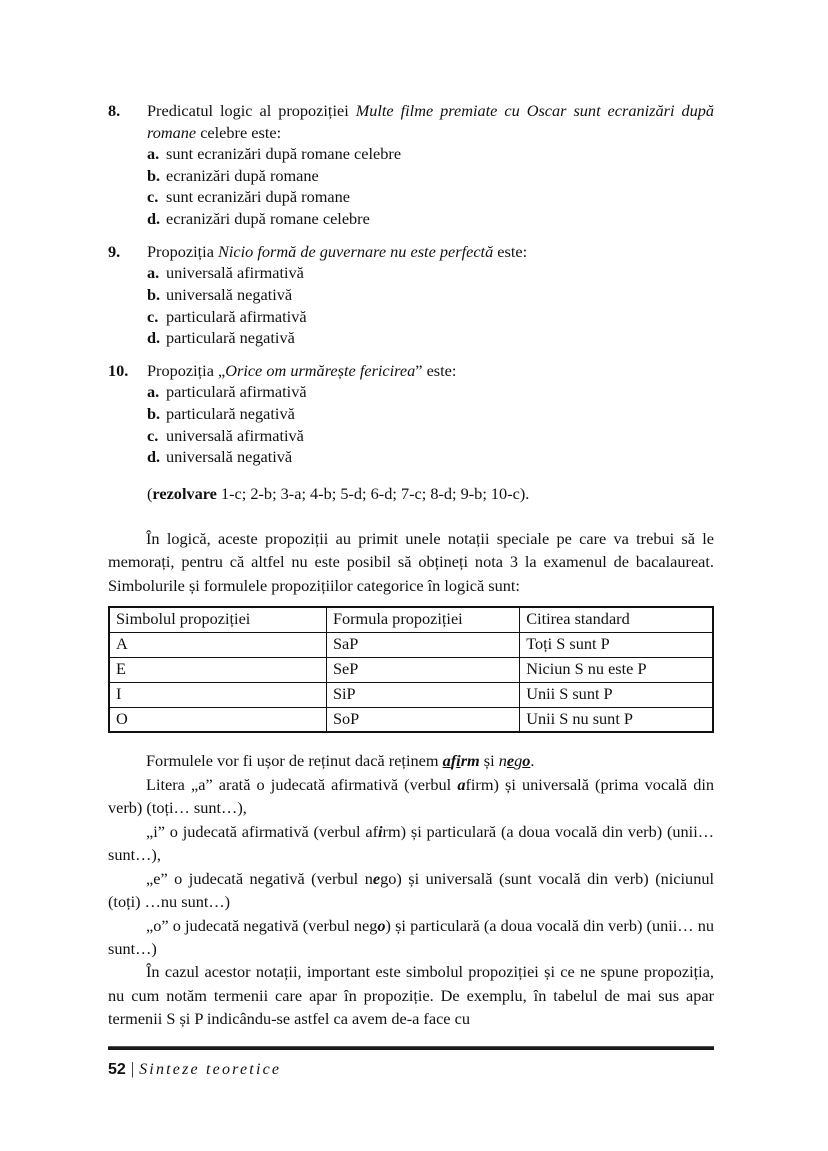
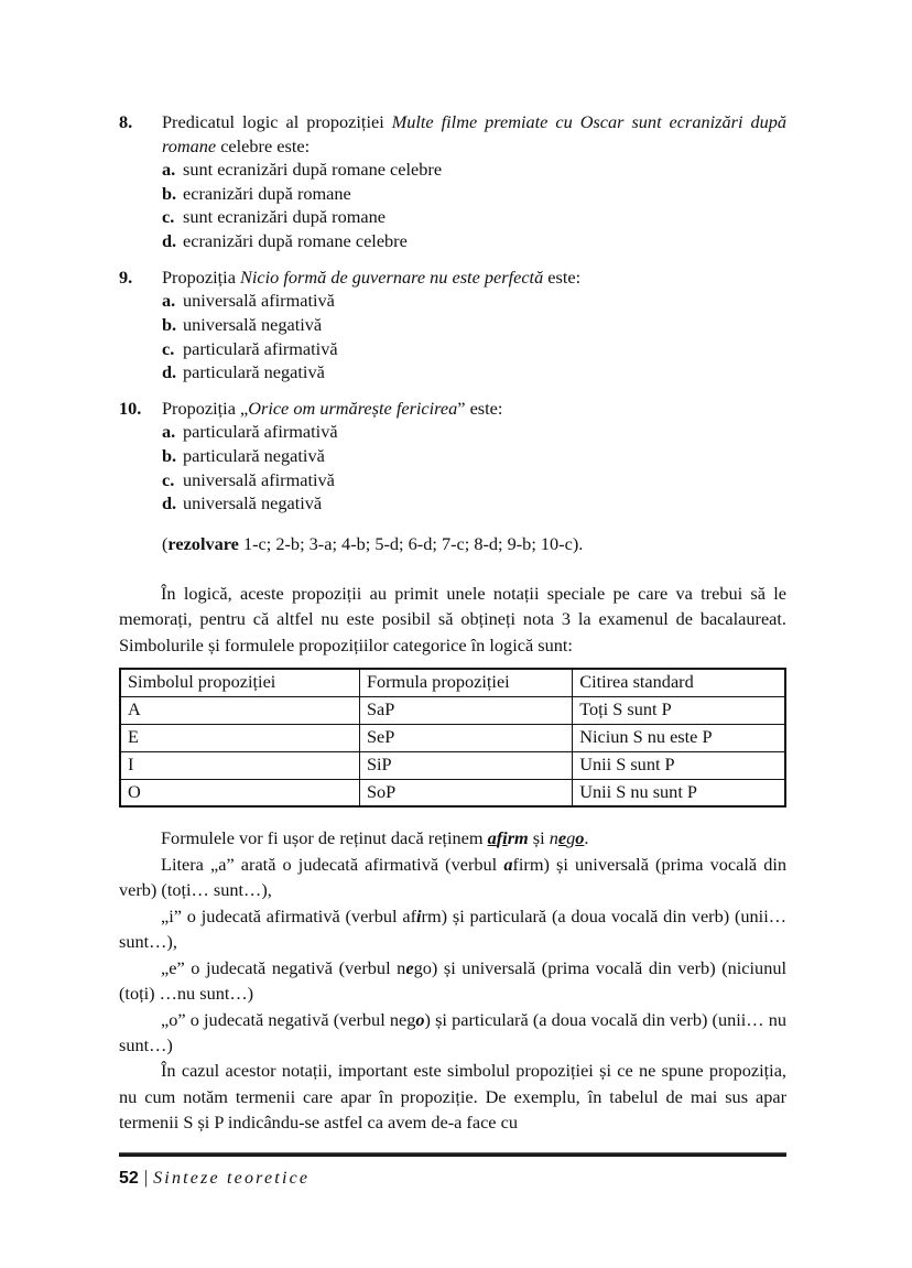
  8.
  Predicatul logic al propoziției Multe filme premiate cu Oscar sunt ecranizări după romane celebre este:
  a.
  sunt ecranizări după romane celebre
  b.
  ecranizări după romane
  c.
  sunt ecranizări după romane
  d.
  ecranizări după romane celebre
  9.
  Propoziția Nicio formă de guvernare nu este perfectă este:
  a.
  universală afirmativă
  b.
  universală negativă
  c.
  particulară afirmativă
  d.
  particulară negativă
  10.
  Propoziția „Orice om urmărește fericirea” este:
  a.
  particulară afirmativă
  b.
  particulară negativă
  c.
  universală afirmativă
  d.
  universală negativă
  (rezolvare 1-c; 2-b; 3-a; 4-b; 5-d; 6-d; 7-c; 8-d; 9-b; 10-c).
  În logică, aceste propoziții au primit unele notații speciale pe care va trebui să le memorați, pentru că altfel nu este posibil să obțineți nota 3 la examenul de bacalaureat. Simbolurile și formulele propozițiilor categorice în logică sunt:
  Simbolul propoziției	Formula propoziției	Citirea standard
  A	SaP	Toți S sunt P
  E	SeP	Niciun S nu este P
  I	SiP	Unii S sunt P
  O	SoP	Unii S nu sunt P
  Formulele vor fi ușor de reținut dacă reținem afirm și nego.
  Litera „a” arată o judecată afirmativă (verbul afirm) și universală (prima vocală din verb) (toți… sunt…),
  „i” o judecată afirmativă (verbul afirm) și particulară (a doua vocală din verb) (unii… sunt…),
- „e” o judecată negativă (verbul nego) și universală (sunt vocală din verb) (niciunul (toți) …nu sunt…)
+ „e” o judecată negativă (verbul nego) și universală (prima vocală din verb) (niciunul (toți) …nu sunt…)
  „o” o judecată negativă (verbul nego) și particulară (a doua vocală din verb) (unii… nu sunt…)
  În cazul acestor notații, important este simbolul propoziției și ce ne spune propoziția, nu cum notăm termenii care apar în propoziție. De exemplu, în tabelul de mai sus apar termenii S și P indicându-se astfel ca avem de-a face cu
  52 | Sinteze teoretice
